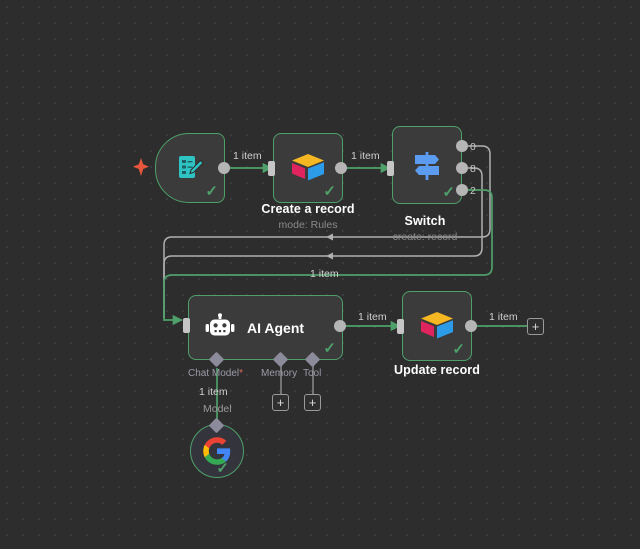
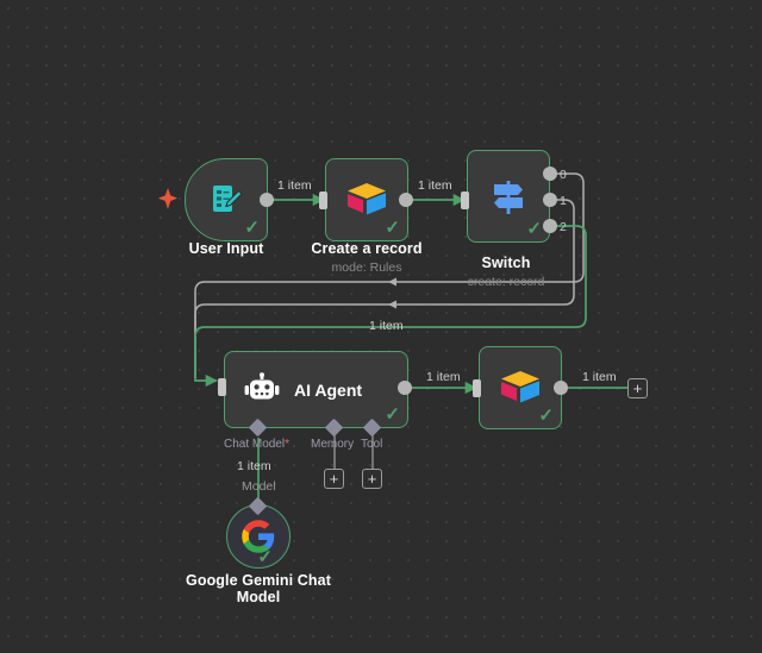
  ✓
+ User Input
  ✓
  Create a record
  mode: Rules
  ✓
  Switch
  create: record
  0
- 8
+ 1
  2
  AI Agent
  ✓
  Chat Model*
  Memory
  Tool
  +
  +
  ✓
- Update record
  +
  ✓
+ Google Gemini Chat Model
  1 item
  1 item
  1 item
  1 item
  1 item
  1 item
  Model
